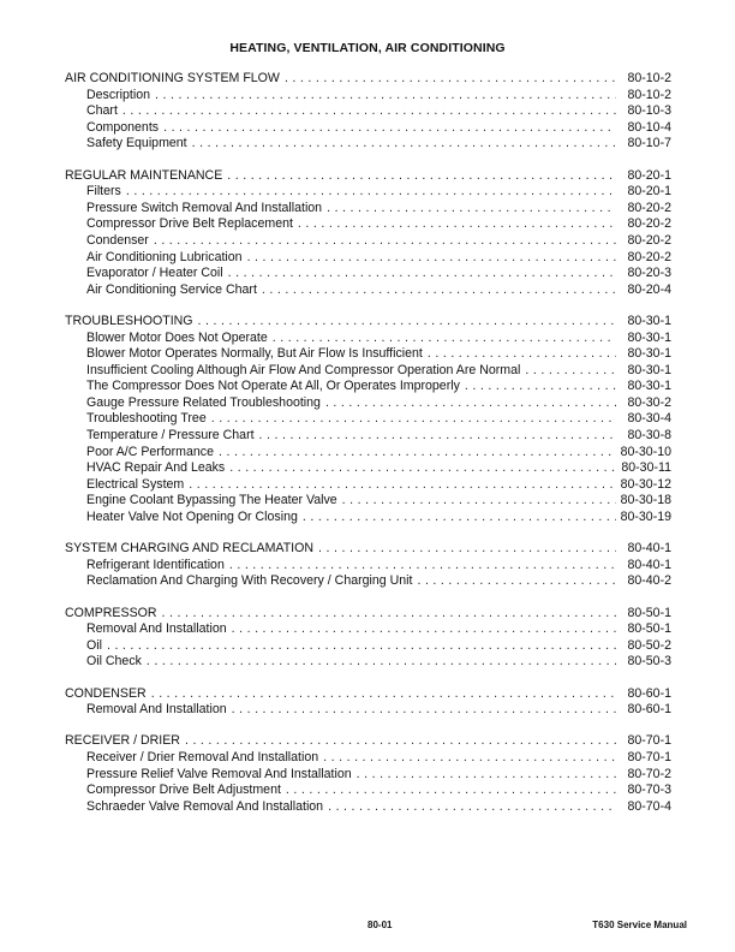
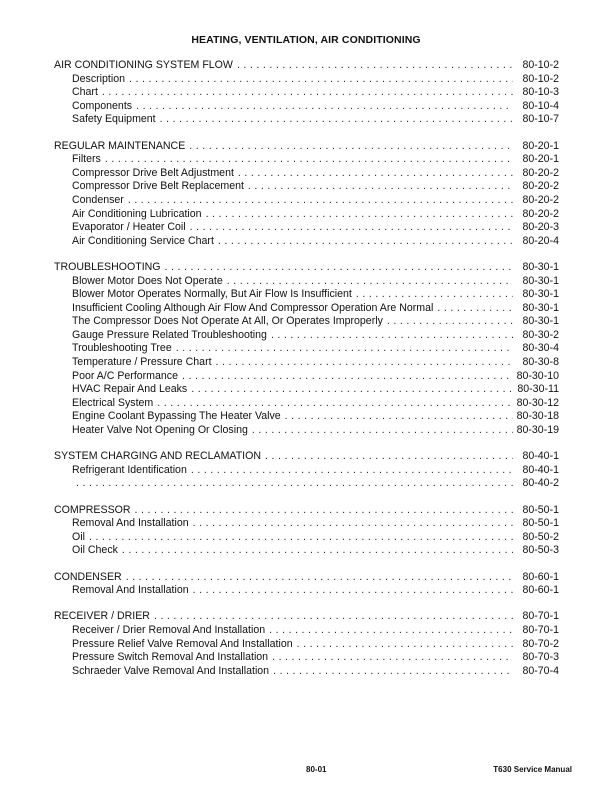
  HEATING, VENTILATION, AIR CONDITIONING
  AIR CONDITIONING SYSTEM FLOW
  80-10-2
  Description
  80-10-2
  Chart
  80-10-3
  Components
  80-10-4
  Safety Equipment
  80-10-7
  REGULAR MAINTENANCE
  80-20-1
  Filters
  80-20-1
- Pressure Switch Removal And Installation
+ Compressor Drive Belt Adjustment
  80-20-2
  Compressor Drive Belt Replacement
  80-20-2
  Condenser
  80-20-2
  Air Conditioning Lubrication
  80-20-2
  Evaporator / Heater Coil
  80-20-3
  Air Conditioning Service Chart
  80-20-4
  TROUBLESHOOTING
  80-30-1
  Blower Motor Does Not Operate
  80-30-1
  Blower Motor Operates Normally, But Air Flow Is Insufficient
  80-30-1
  Insufficient Cooling Although Air Flow And Compressor Operation Are Normal
  80-30-1
  The Compressor Does Not Operate At All, Or Operates Improperly
  80-30-1
  Gauge Pressure Related Troubleshooting
  80-30-2
  Troubleshooting Tree
  80-30-4
  Temperature / Pressure Chart
  80-30-8
  Poor A/C Performance
  80-30-10
  HVAC Repair And Leaks
  80-30-11
  Electrical System
  80-30-12
  Engine Coolant Bypassing The Heater Valve
  80-30-18
  Heater Valve Not Opening Or Closing
  80-30-19
  SYSTEM CHARGING AND RECLAMATION
  80-40-1
  Refrigerant Identification
  80-40-1
- Reclamation And Charging With Recovery / Charging Unit
  80-40-2
  COMPRESSOR
  80-50-1
  Removal And Installation
  80-50-1
  Oil
  80-50-2
  Oil Check
  80-50-3
  CONDENSER
  80-60-1
  Removal And Installation
  80-60-1
  RECEIVER / DRIER
  80-70-1
  Receiver / Drier Removal And Installation
  80-70-1
  Pressure Relief Valve Removal And Installation
  80-70-2
- Compressor Drive Belt Adjustment
+ Pressure Switch Removal And Installation
  80-70-3
  Schraeder Valve Removal And Installation
  80-70-4
  80-01
  T630 Service Manual
